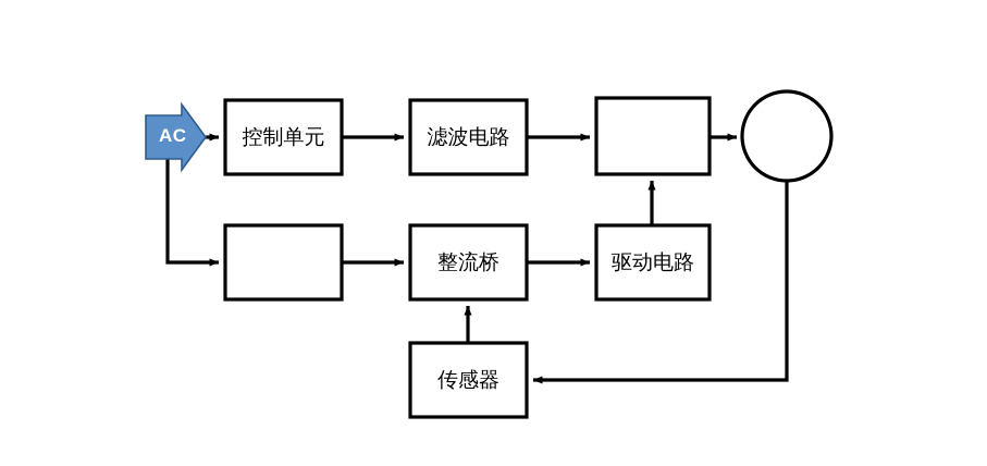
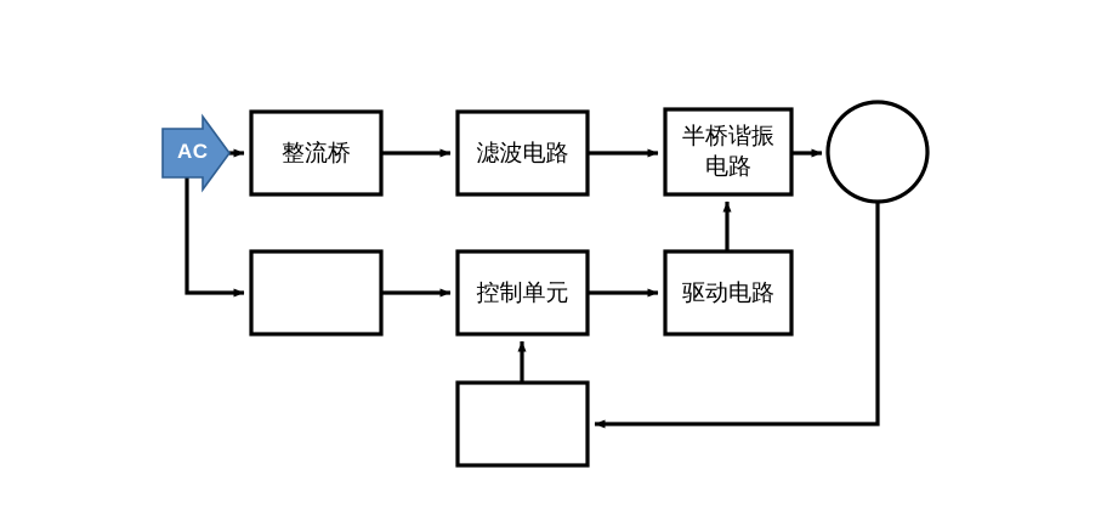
  AC
- 控制单元
+ 整流桥
  滤波电路
+ 半桥谐振
+ 电路
- 整流桥
+ 控制单元
  驱动电路
- 传感器
